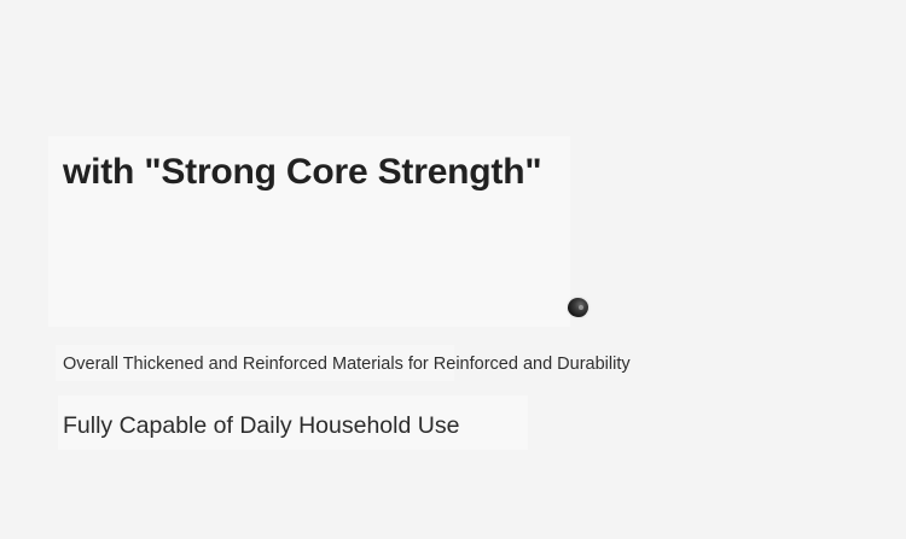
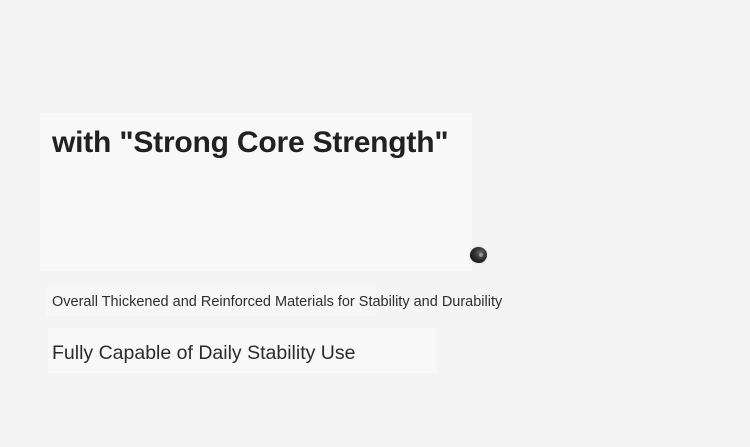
  with "Strong Core Strength"
- Overall Thickened and Reinforced Materials for Reinforced and Durability
+ Overall Thickened and Reinforced Materials for Stability and Durability
- Fully Capable of Daily Household Use
+ Fully Capable of Daily Stability Use
